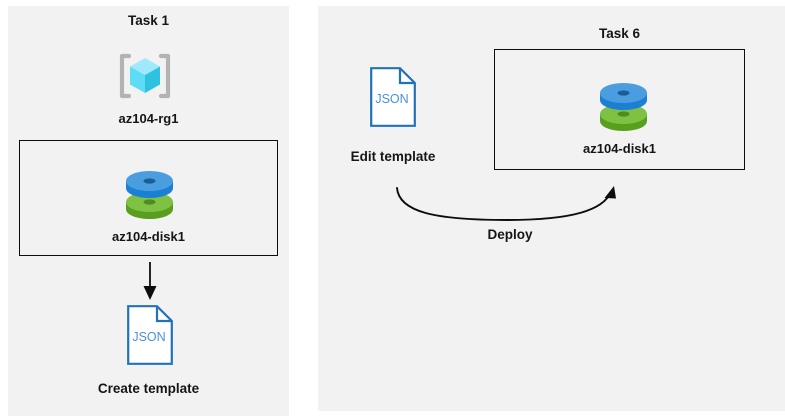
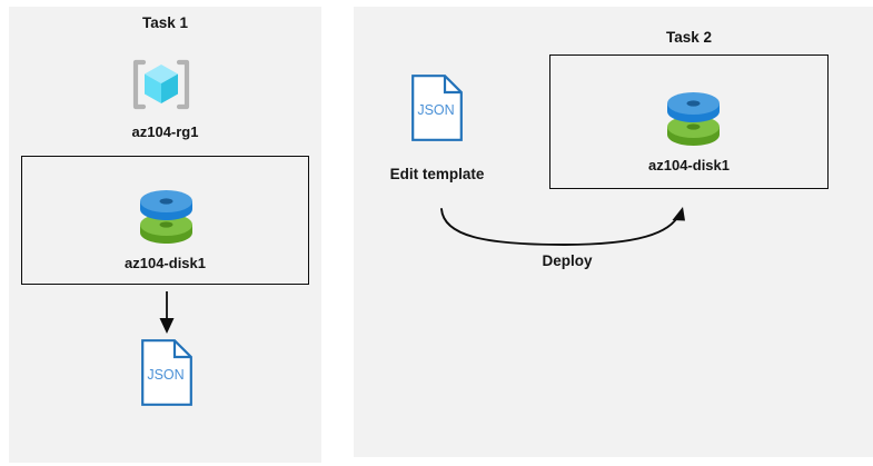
  Task 1
  az104-rg1
  az104-disk1
  JSON
- Create template
- Task 6
+ Task 2
  JSON
  Edit template
  az104-disk1
  Deploy
